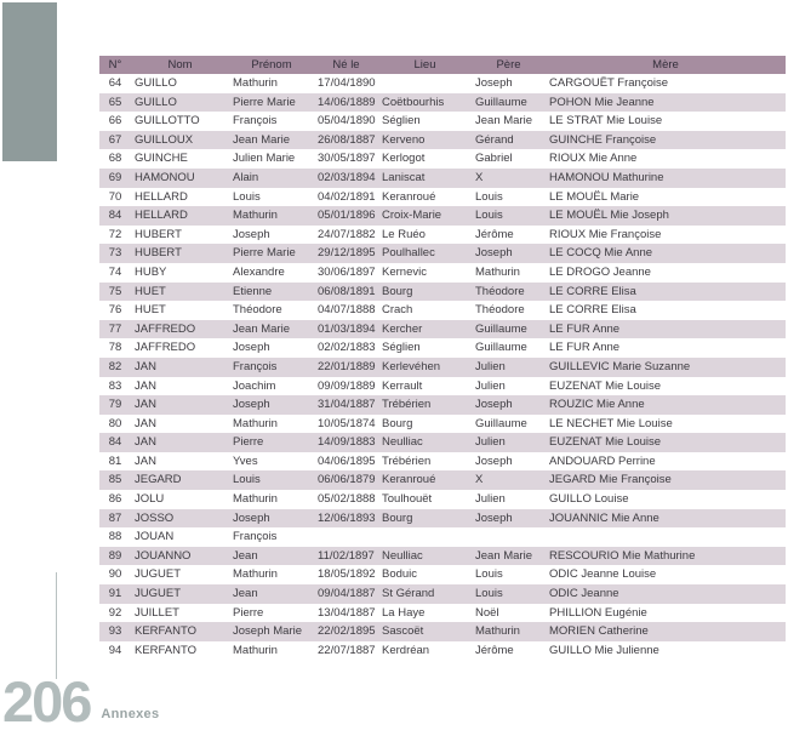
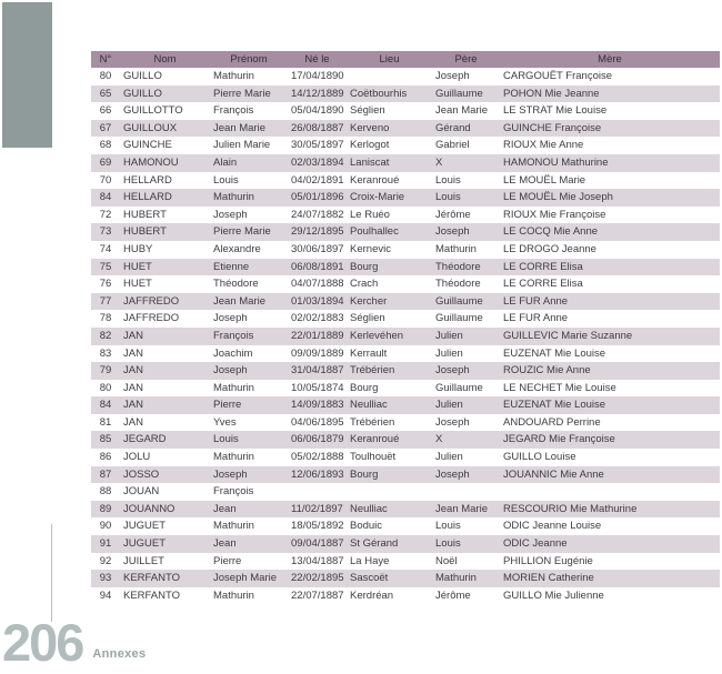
  N°	Nom	Prénom	Né le	Lieu	Père	Mère
- 64	GUILLO	Mathurin	17/04/1890		Joseph	CARGOUËT Françoise
+ 80	GUILLO	Mathurin	17/04/1890		Joseph	CARGOUËT Françoise
- 65	GUILLO	Pierre Marie	14/06/1889	Coëtbourhis	Guillaume	POHON Mie Jeanne
+ 65	GUILLO	Pierre Marie	14/12/1889	Coëtbourhis	Guillaume	POHON Mie Jeanne
  66	GUILLOTTO	François	05/04/1890	Séglien	Jean Marie	LE STRAT Mie Louise
  67	GUILLOUX	Jean Marie	26/08/1887	Kerveno	Gérand	GUINCHE Françoise
  68	GUINCHE	Julien Marie	30/05/1897	Kerlogot	Gabriel	RIOUX Mie Anne
  69	HAMONOU	Alain	02/03/1894	Laniscat	X	HAMONOU Mathurine
  70	HELLARD	Louis	04/02/1891	Keranroué	Louis	LE MOUËL Marie
  84	HELLARD	Mathurin	05/01/1896	Croix-Marie	Louis	LE MOUËL Mie Joseph
  72	HUBERT	Joseph	24/07/1882	Le Ruéo	Jérôme	RIOUX Mie Françoise
  73	HUBERT	Pierre Marie	29/12/1895	Poulhallec	Joseph	LE COCQ Mie Anne
  74	HUBY	Alexandre	30/06/1897	Kernevic	Mathurin	LE DROGO Jeanne
  75	HUET	Etienne	06/08/1891	Bourg	Théodore	LE CORRE Elisa
  76	HUET	Théodore	04/07/1888	Crach	Théodore	LE CORRE Elisa
  77	JAFFREDO	Jean Marie	01/03/1894	Kercher	Guillaume	LE FUR Anne
  78	JAFFREDO	Joseph	02/02/1883	Séglien	Guillaume	LE FUR Anne
  82	JAN	François	22/01/1889	Kerlevéhen	Julien	GUILLEVIC Marie Suzanne
  83	JAN	Joachim	09/09/1889	Kerrault	Julien	EUZENAT Mie Louise
  79	JAN	Joseph	31/04/1887	Trébérien	Joseph	ROUZIC Mie Anne
  80	JAN	Mathurin	10/05/1874	Bourg	Guillaume	LE NECHET Mie Louise
  84	JAN	Pierre	14/09/1883	Neulliac	Julien	EUZENAT Mie Louise
  81	JAN	Yves	04/06/1895	Trébérien	Joseph	ANDOUARD Perrine
  85	JEGARD	Louis	06/06/1879	Keranroué	X	JEGARD Mie Françoise
  86	JOLU	Mathurin	05/02/1888	Toulhouët	Julien	GUILLO Louise
  87	JOSSO	Joseph	12/06/1893	Bourg	Joseph	JOUANNIC Mie Anne
  88	JOUAN	François
  89	JOUANNO	Jean	11/02/1897	Neulliac	Jean Marie	RESCOURIO Mie Mathurine
  90	JUGUET	Mathurin	18/05/1892	Boduic	Louis	ODIC Jeanne Louise
  91	JUGUET	Jean	09/04/1887	St Gérand	Louis	ODIC Jeanne
  92	JUILLET	Pierre	13/04/1887	La Haye	Noël	PHILLION Eugénie
  93	KERFANTO	Joseph Marie	22/02/1895	Sascoët	Mathurin	MORIEN Catherine
  94	KERFANTO	Mathurin	22/07/1887	Kerdréan	Jérôme	GUILLO Mie Julienne
  206
  Annexes
